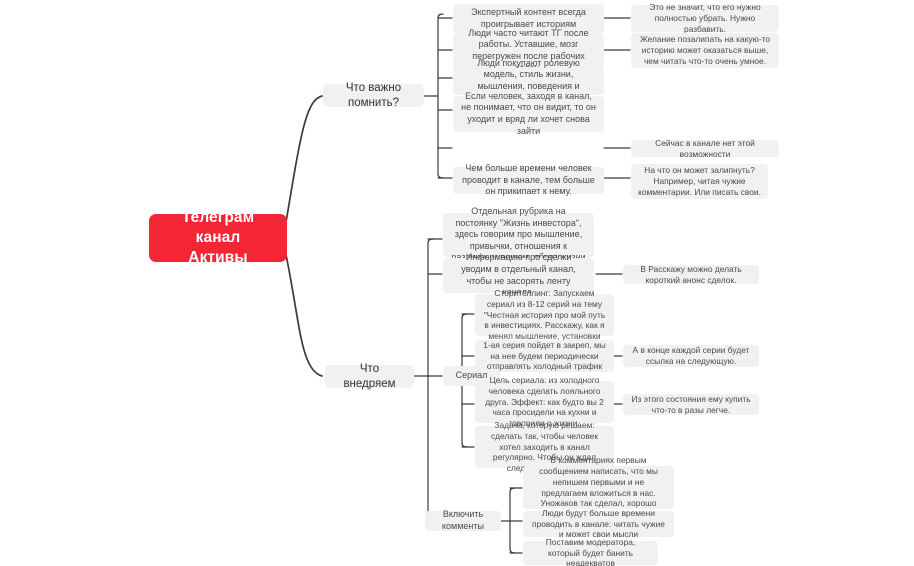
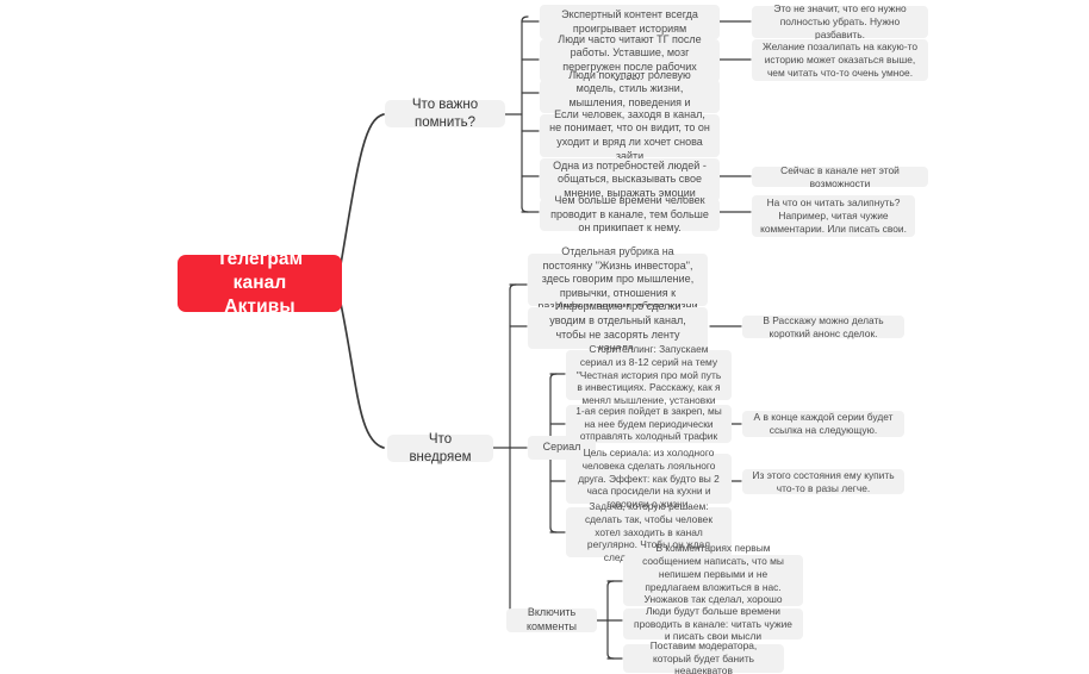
  Телеграм канал
  Активы
  Что важно помнить?
  Экспертный контент всегда проигрывает историям
  Люди часто читают ТГ после работы. Уставшие, мозг перегружен после рабочих
  Люди покупают ролевую модель, стиль жизни, мышления, поведения и
  Если человек, заходя в канал, не понимает, что он видит, то он уходит и вряд ли хочет снова зайти
+ Одна из потребностей людей - общаться, высказывать свое мнение, выражать эмоции
  Чем больше времени человек проводит в канале, тем больше он прикипает к нему.
  Это не значит, что его нужно полностью убрать. Нужно разбавить.
  Желание позалипать на какую-то историю может оказаться выше, чем читать что-то очень умное.
  Сейчас в канале нет этой возможности
- На что он может залипнуть? Например, читая чужие комментарии. Или писать свои.
+ На что он читать залипнуть? Например, читая чужие комментарии. Или писать свои.
  Что внедряем
  Отдельная рубрика на постоянку "Жизнь инвестора", здесь говорим про мышление, привычки, отношения к
  Информацию про сделки уводим в отдельный канал, чтобы не засорять ленту канала.
  В Расскажу можно делать короткий анонс сделок.
  Сериал
  Сторителлинг: Запускаем сериал из 8-12 серий на тему "Честная история про мой путь в инвестициях. Расскажу, как я менял мышление, установки
  1-ая серия пойдет в закреп, мы на нее будем периодически отправлять холодный трафик
  А в конце каждой серии будет ссылка на следующую.
  Цель сериала: из холодного человека сделать лояльного друга. Эффект: как будто вы 2 часа просидели на кухни и
  Из этого состояния ему купить что-то в разы легче.
  Задача, которую решаем: сделать так, чтобы человек хотел заходить в канал регулярно. Чтобы он ждал сле
  Включить комменты
  В комментариях первым сообщением написать, что мы непишем первыми и не предлагаем вложиться в нас. Уножаков так сделал, хорошо
- Люди будут больше времени проводить в канале: читать чужие и может свои мысли
+ Люди будут больше времени проводить в канале: читать чужие и писать свои мысли
  Поставим модератора, который будет банить неадекватов
